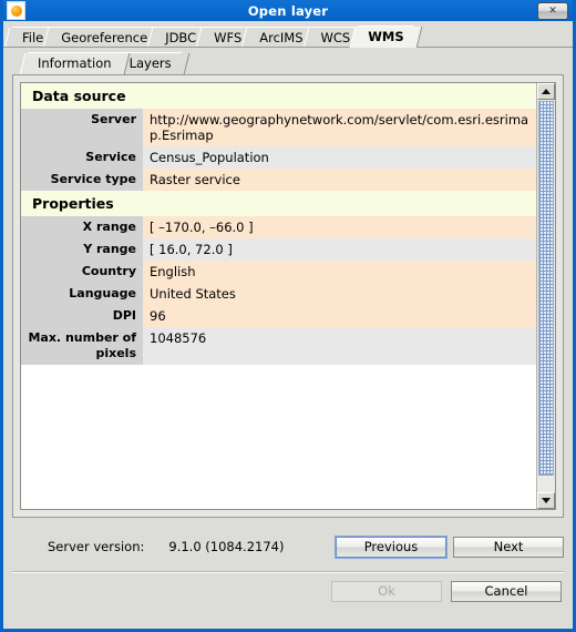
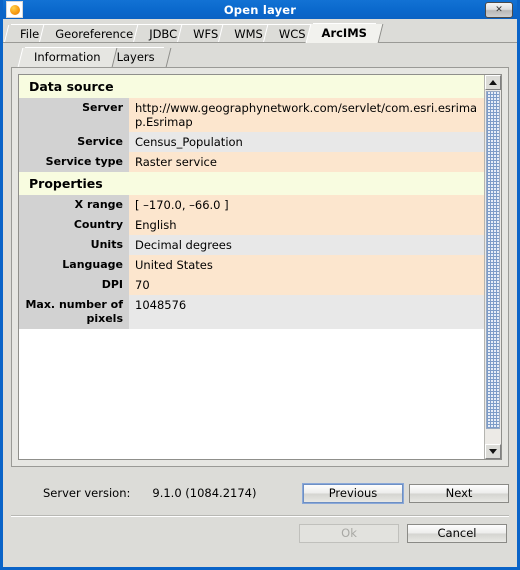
  Open layer
  ✕
  File
  Georeference
  JDBC
  WFS
- ArcIMS
+ WMS
  WCS
- WMS
+ ArcIMS
  Information
  Layers
  Data source
  Server
  http://www.geographynetwork.com/servlet/com.esri.esrimap.Esrimap
  Service
  Census_Population
  Service type
  Raster service
  Properties
  X range
  [ –170.0, –66.0 ]
- Y range
- [ 16.0, 72.0 ]
  Country
  English
+ Units
+ Decimal degrees
  Language
  United States
  DPI
- 96
+ 70
  Max. number of pixels
  1048576
  Server version:
  9.1.0 (1084.2174)
  Previous
  Next
  Ok
  Cancel
